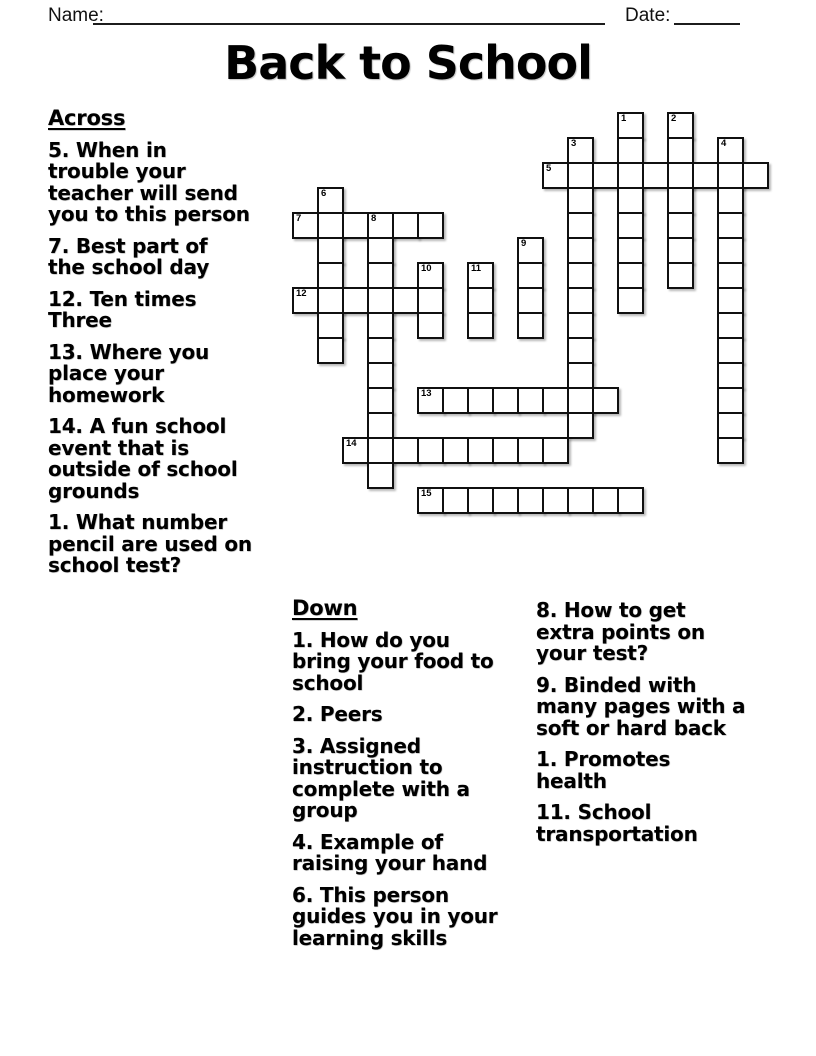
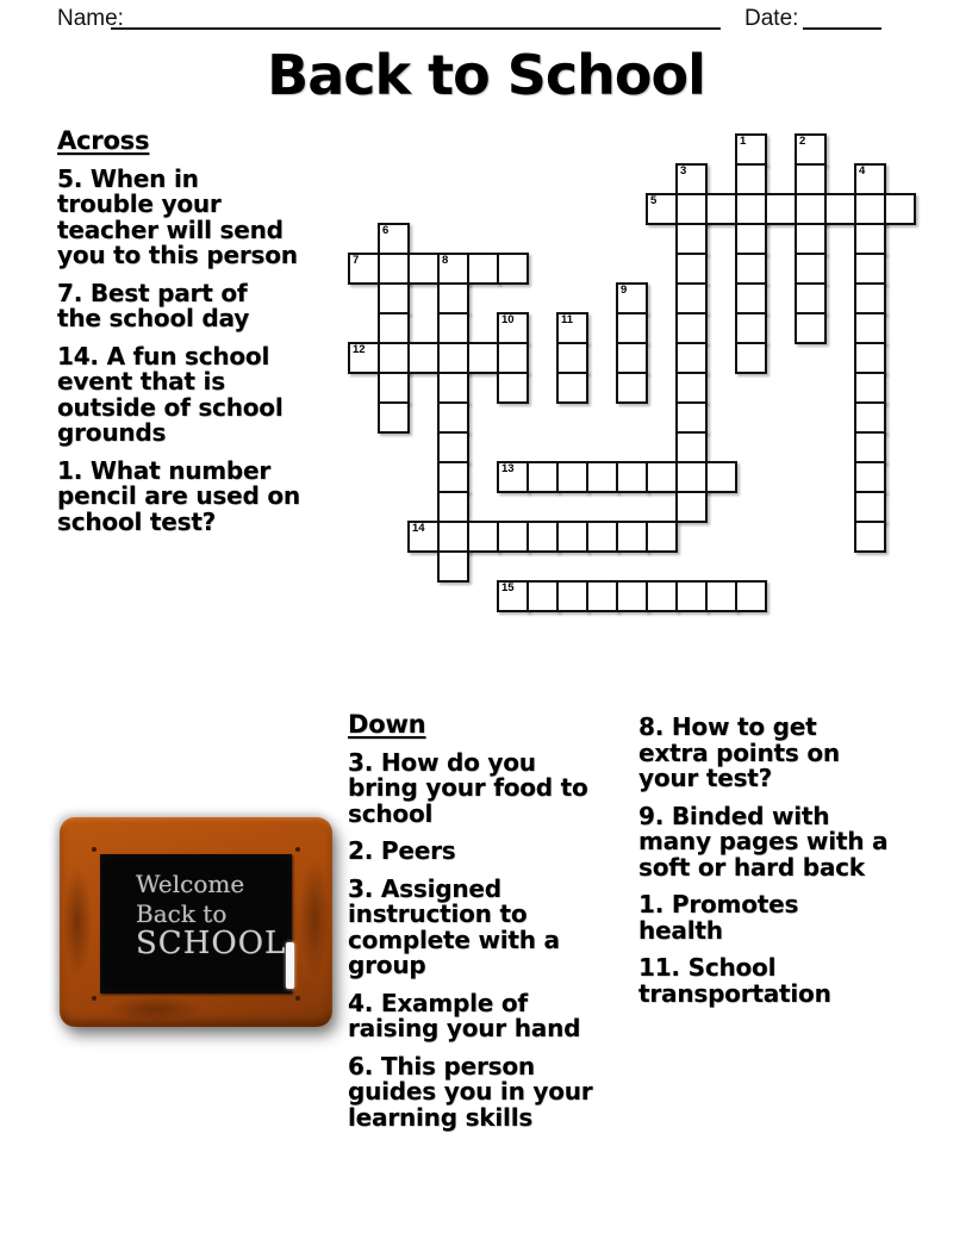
  Name:
  Date:
  Back to School
  Across
  5. When in
  trouble your
  teacher will send
  you to this person
  7. Best part of
  the school day
- 12. Ten times
- Three
- 13. Where you
- place your
- homework
  14. A fun school
  event that is
  outside of school
  grounds
  1. What number
  pencil are used on
  school test?
  1
  2
  3
  4
  5
  6
  7
  8
  9
  10
  11
  12
  13
  14
  15
  Down
- 1. How do you
+ 3. How do you
  bring your food to
  school
  2. Peers
  3. Assigned
  instruction to
  complete with a
  group
  4. Example of
  raising your hand
  6. This person
  guides you in your
  learning skills
  8. How to get
  extra points on
  your test?
  9. Binded with
  many pages with a
  soft or hard back
  1. Promotes
  health
  11. School
  transportation
+ Welcome
+ Back to
+ SCHOOL
